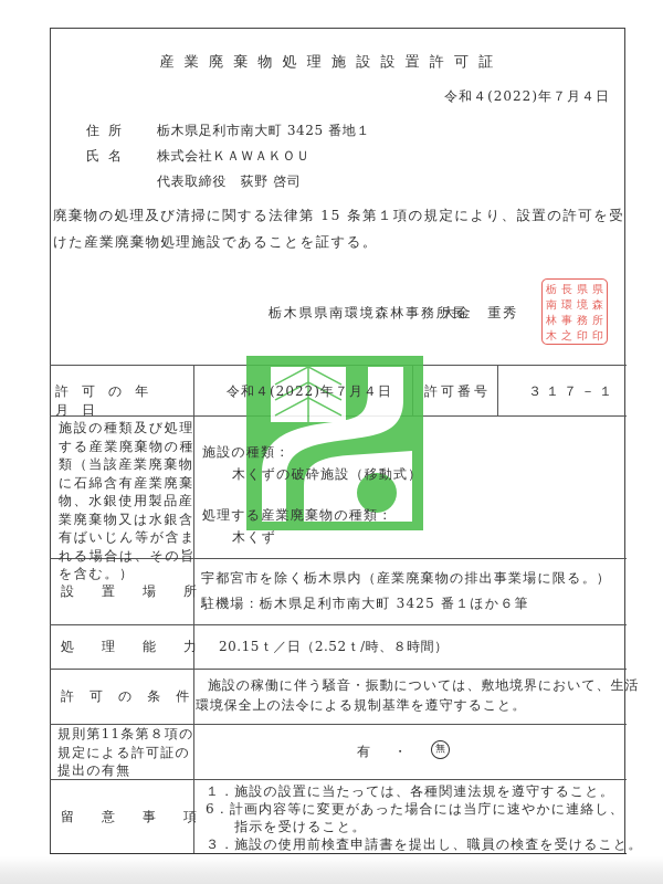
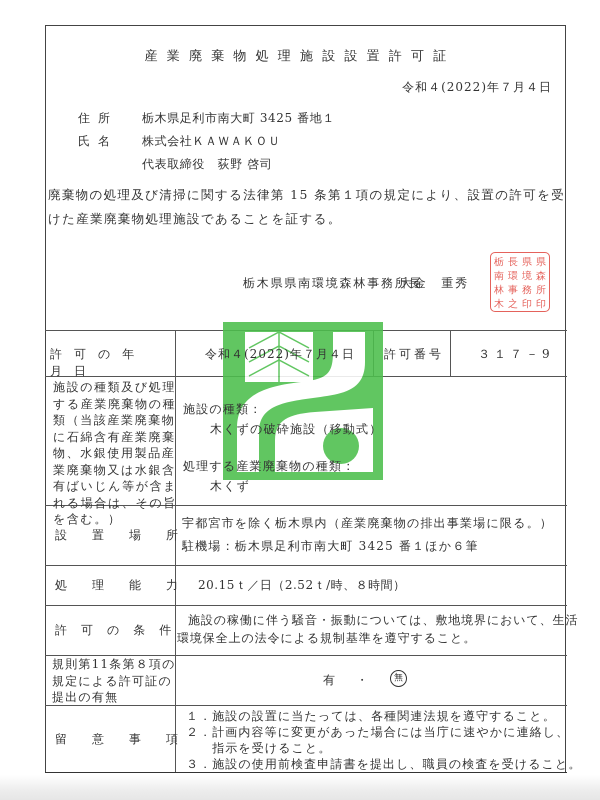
  産業廃棄物処理施設設置許可証
  令和４(2022)年７月４日
  住所
  栃木県足利市南大町 3425 番地１
  氏名
  株式会社ＫＡＷＡＫＯＵ
  代表取締役 荻野 啓司
  廃棄物の処理及び清掃に関する法律第 15 条第１項の規定により、設置の許可を受けた産業廃棄物処理施設であることを証する。
  栃木県県南環境森林事務所長
  大金 重秀
  栃
  長
  県
  県
  南
  環
  境
  森
  林
  事
  務
  所
  木
  之
  印
  印
  許可の年月日
  令和４(2022)年７月４日
  許可番号
- ３１７－１
+ ３１７－9
  施設の種類及び処理する産業廃棄物の種類（当該産業廃棄物に石綿含有産業廃棄物、水銀使用製品産業廃棄物又は水銀含有ばいじん等が含まれる場合は、その旨を含む。）
  施設の種類：
  木くずの破砕施設（移動式）
  処理する産業廃棄物の種類：
  木くず
  設置場所
  宇都宮市を除く栃木県内（産業廃棄物の排出事業場に限る。）
  駐機場：栃木県足利市南大町 3425 番１ほか６筆
  処理能力
  20.15ｔ／日（2.52ｔ/時、８時間）
  許可の条件
  施設の稼働に伴う騒音・振動については、敷地境界において、生活
  環境保全上の法令による規制基準を遵守すること。
  規則第11条第８項の規定による許可証の提出の有無
  有
  ・
  無
  留意事項
  １．施設の設置に当たっては、各種関連法規を遵守すること。
- 6．計画内容等に変更があった場合には当庁に速やかに連絡し、
+ ２．計画内容等に変更があった場合には当庁に速やかに連絡し、
  指示を受けること。
  ３．施設の使用前検査申請書を提出し、職員の検査を受けること。
